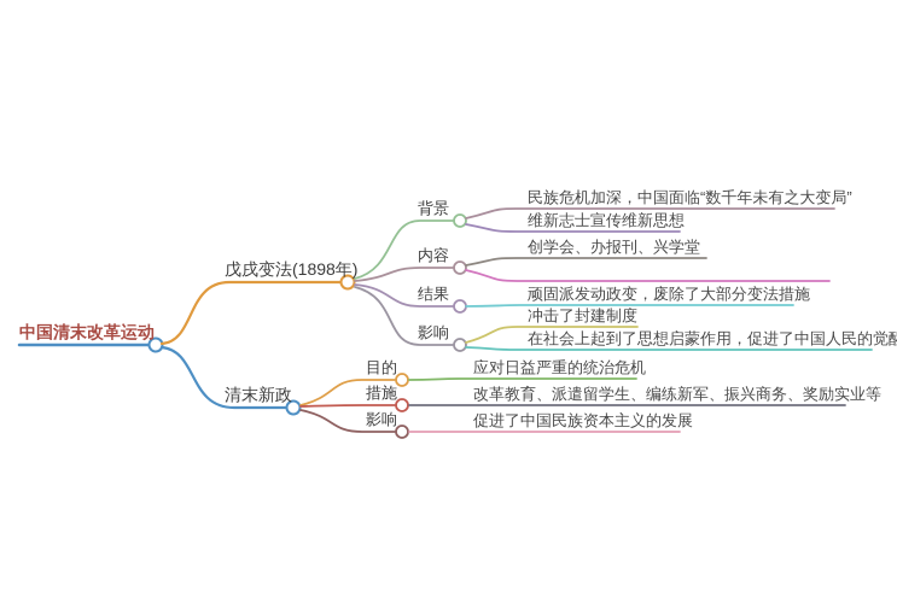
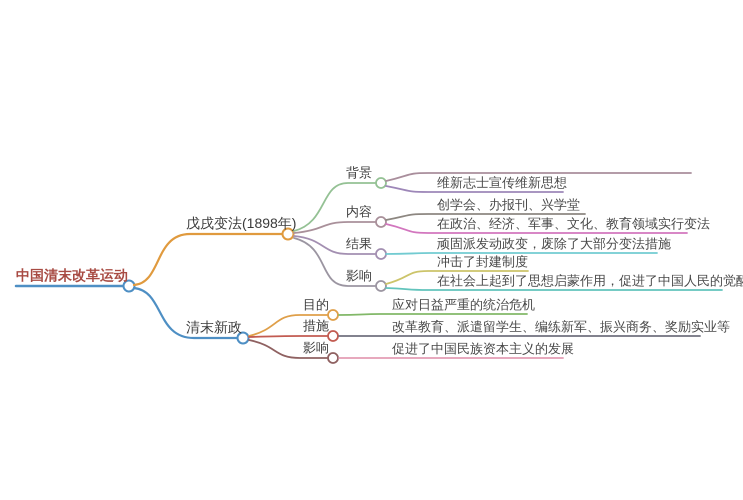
  中国清末改革运动
  戊戌变法(1898年)
  清末新政
  背景
  内容
  结果
  影响
  目的
  措施
  影响
- 民族危机加深，中国面临“数千年未有之大变局”
  维新志士宣传维新思想
  创学会、办报刊、兴学堂
+ 在政治、经济、军事、文化、教育领域实行变法
  顽固派发动政变，废除了大部分变法措施
  冲击了封建制度
  在社会上起到了思想启蒙作用，促进了中国人民的觉
  应对日益严重的统治危机
  改革教育、派遣留学生、编练新军、振兴商务、奖励实业等
  促进了中国民族资本主义的发展
